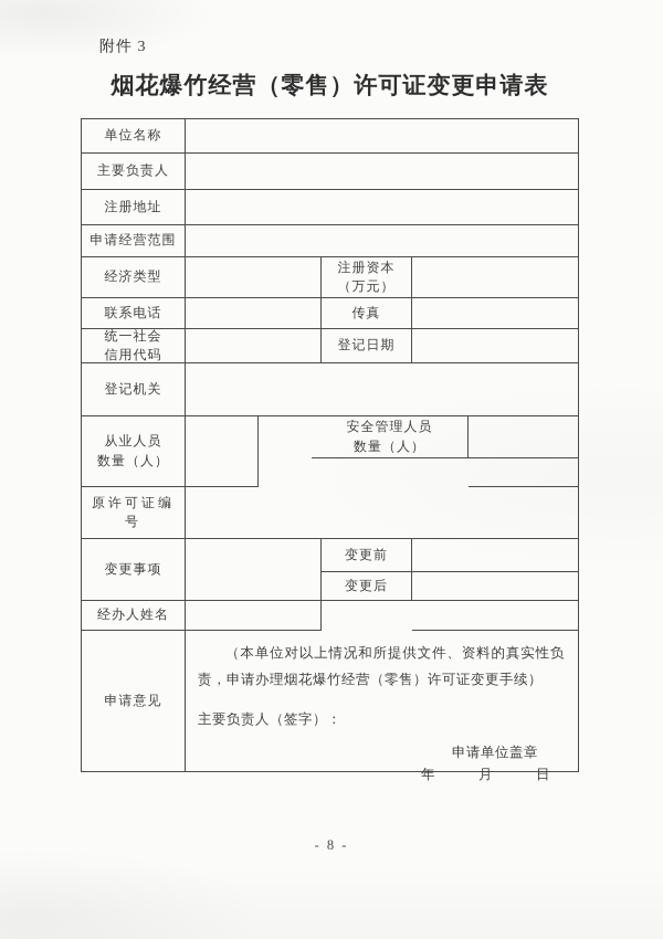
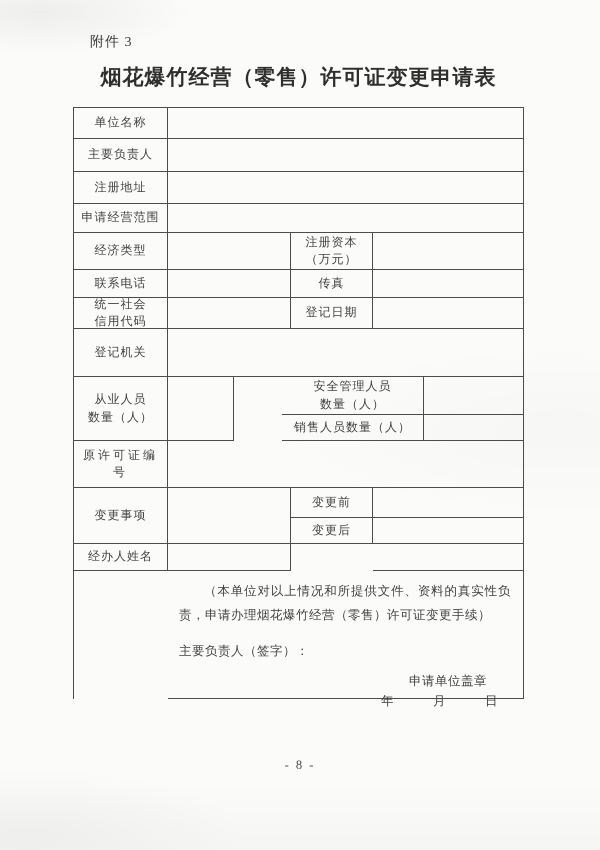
  附件 3
  烟花爆竹经营（零售）许可证变更申请表
  单位名称
  主要负责人
  注册地址
  申请经营范围
  经济类型
  注册资本
  （万元）
  联系电话
  传真
  统一社会
  信用代码
  登记日期
  登记机关
  从业人员
  数量（人）
  安全管理人员
  数量（人）
+ 销售人员数量（人）
  原许可证编号
  变更事项
  变更前
  变更后
  经办人姓名
- 申请意见
  （本单位对以上情况和所提供文件、资料的真实性负责，申请办理烟花爆竹经营（零售）许可证变更手续）
  主要负责人（签字）：
  申请单位盖章
  年 月 日
  - 8 -
